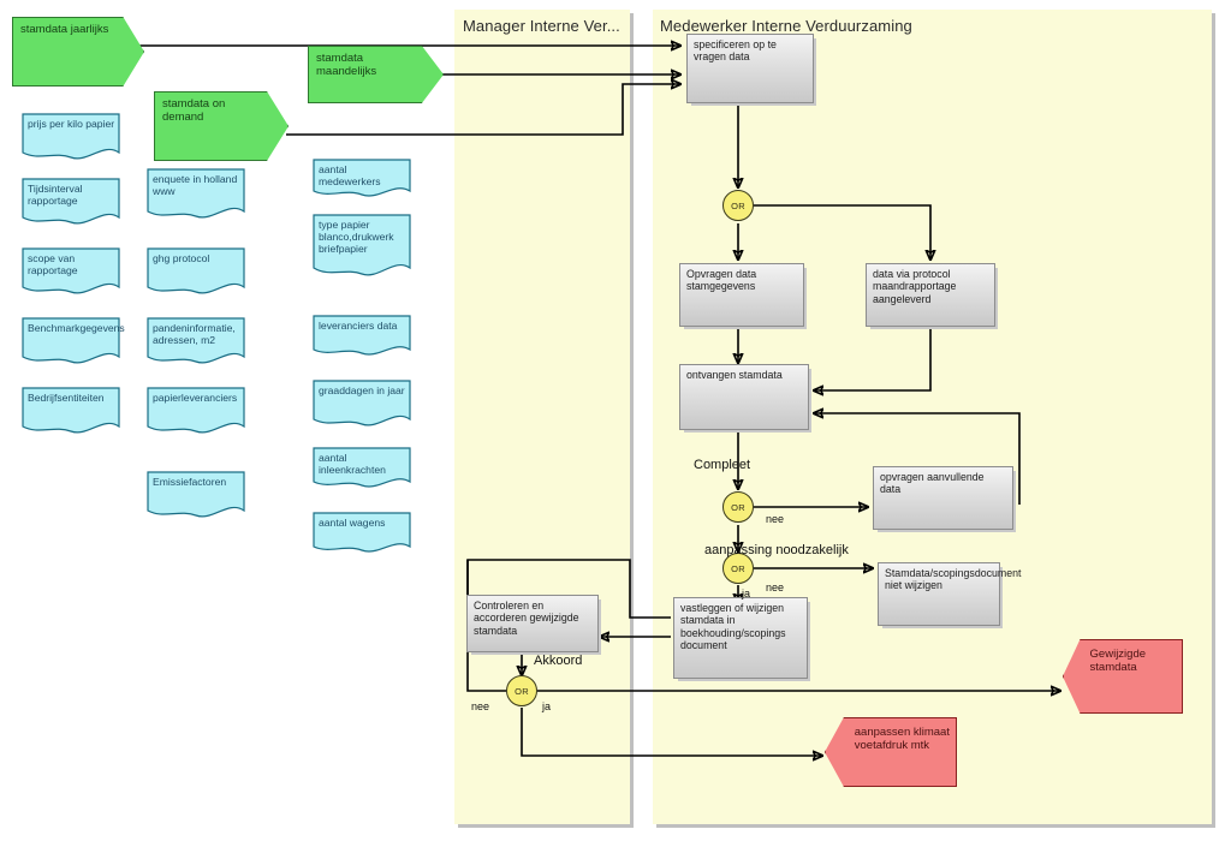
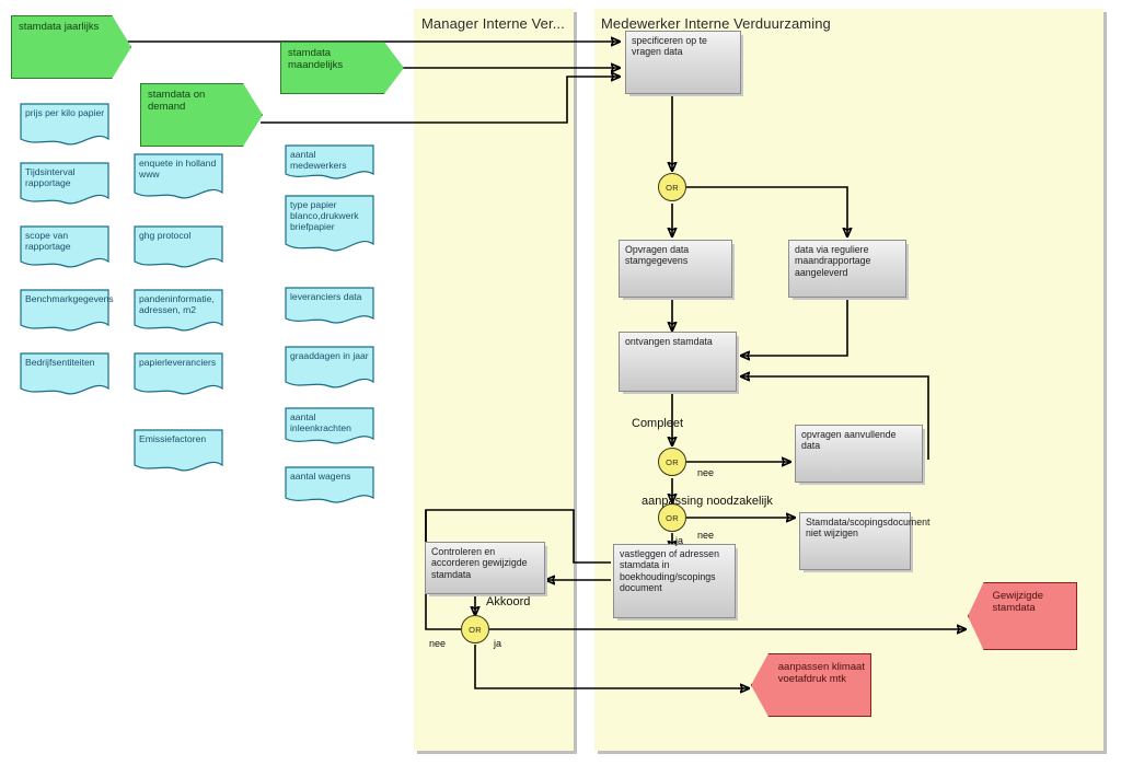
  Manager Interne Ver...
  Medewerker Interne Verduurzaming
  stamdata jaarlijks
  stamdata on demand
  stamdata maandelijks
  prijs per kilo papier
  Tijdsinterval rapportage
  scope van rapportage
  Benchmarkgegevens
  Bedrijfsentiteiten
  enquete in holland www
  ghg protocol
  pandeninformatie, adressen, m2
  papierleveranciers
  Emissiefactoren
  aantal medewerkers
  type papier blanco,drukwerk briefpapier
  leveranciers data
  graaddagen in jaar
  aantal inleenkrachten
  aantal wagens
  specificeren op te vragen data
  Opvragen data stamgegevens
- data via protocol maandrapportage aangeleverd
+ data via reguliere maandrapportage aangeleverd
  ontvangen stamdata
  opvragen aanvullende data
  Stamdata/scopingsdocument niet wijzigen
- vastleggen of wijzigen stamdata in boekhouding/scopings document
+ vastleggen of adressen stamdata in boekhouding/scopings document
  Controleren en accorderen gewijzigde stamdata
  OR
  OR
  OR
  OR
  Compleet
  nee
  aanpassing noodzakelijk
  nee
  ja
  Akkoord
  nee
  ja
  Gewijzigde stamdata
  aanpassen klimaat voetafdruk mtk
